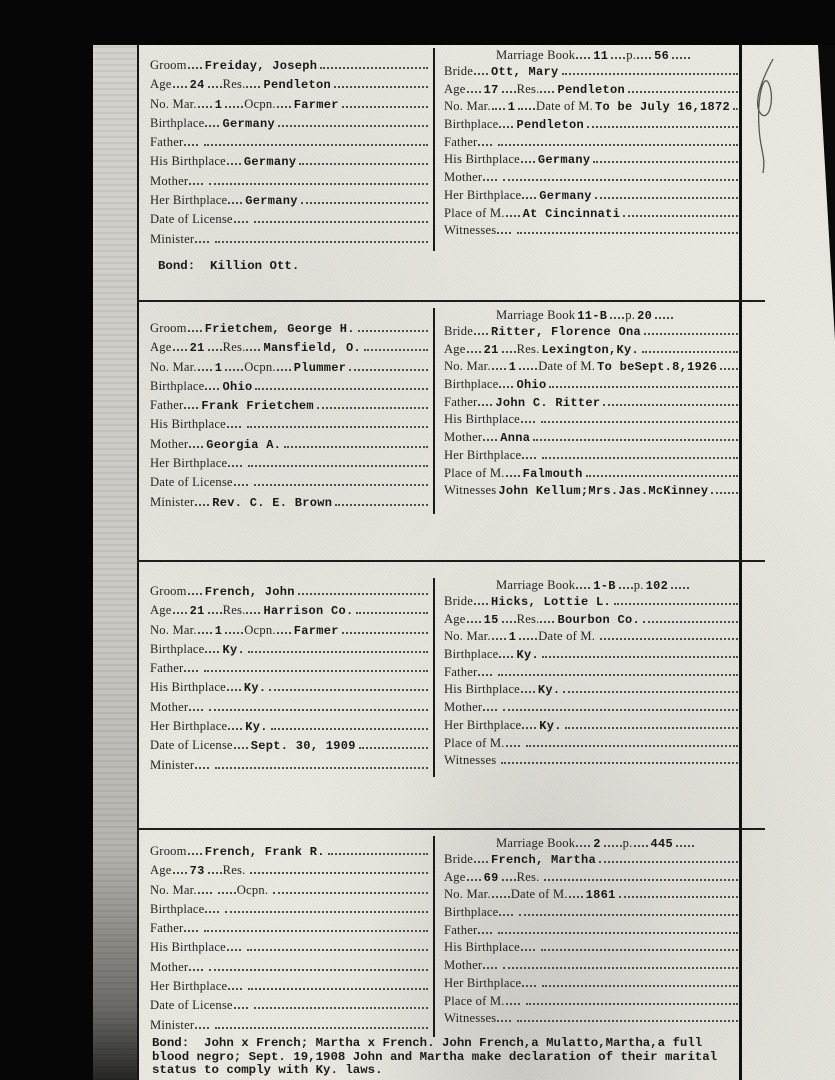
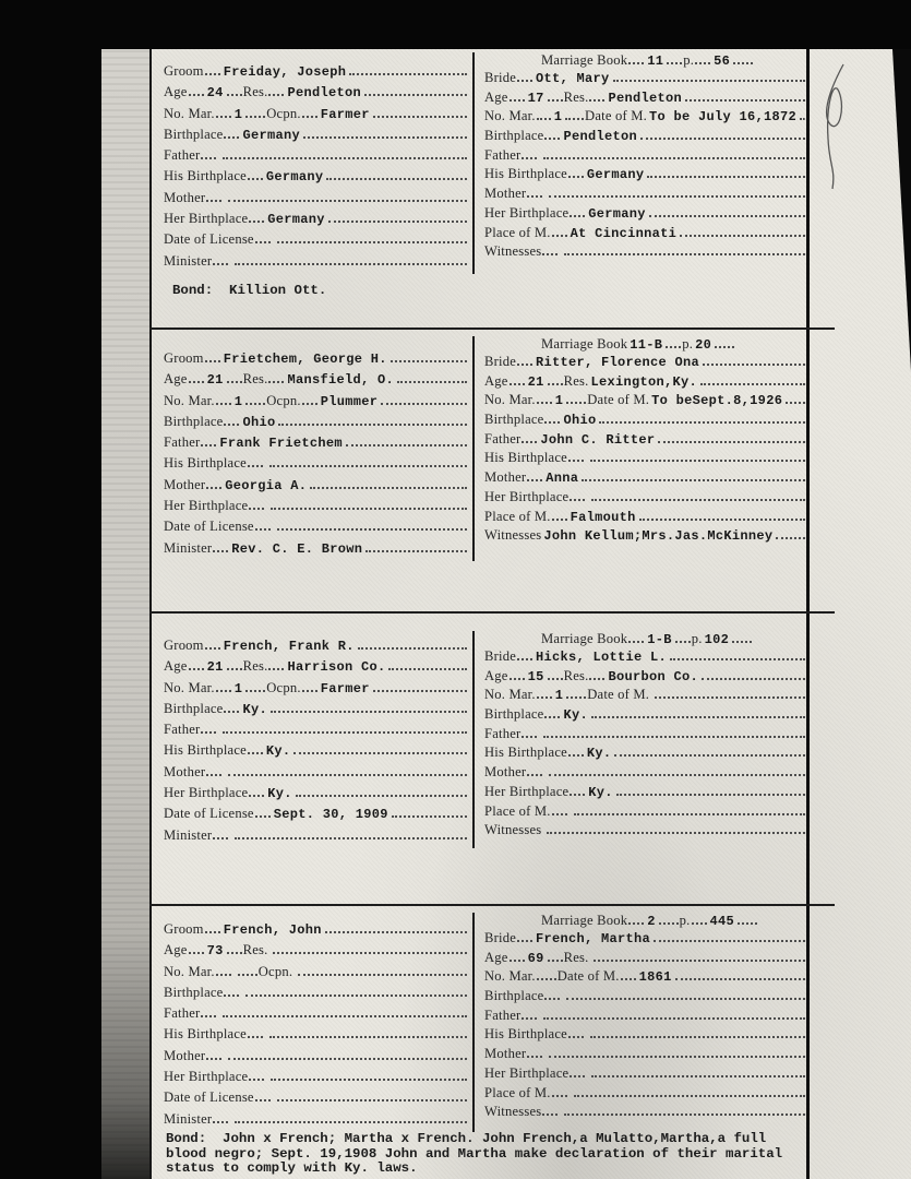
  Groom
  Freiday, Joseph
  Age
  24
  Res.
  Pendleton
  No. Mar.
  1
  Ocpn.
  Farmer
  Birthplace
  Germany
  Father
  His Birthplace
  Germany
  Mother
  Her Birthplace
  Germany
  Date of License
  Minister
  Marriage Book
  11
  p.
  56
  Bride
  Ott, Mary
  Age
  17
  Res.
  Pendleton
  No. Mar.
  1
  Date of M.
  To be July 16,1872
  Birthplace
  Pendleton
  Father
  His Birthplace
  Germany
  Mother
  Her Birthplace
  Germany
  Place of M.
  At Cincinnati
  Witnesses
  Bond: Killion Ott.
  Groom
  Frietchem, George H.
  Age
  21
  Res.
  Mansfield, O.
  No. Mar.
  1
  Ocpn.
  Plummer
  Birthplace
  Ohio
  Father
  Frank Frietchem
  His Birthplace
  Mother
  Georgia A.
  Her Birthplace
  Date of License
  Minister
  Rev. C. E. Brown
  Marriage Book
  11-B
  p.
  20
  Bride
  Ritter, Florence Ona
  Age
  21
  Res.
  Lexington,Ky.
  No. Mar.
  1
  Date of M.
  To beSept.8,1926
  Birthplace
  Ohio
  Father
  John C. Ritter
  His Birthplace
  Mother
  Anna
  Her Birthplace
  Place of M.
  Falmouth
  Witnesses
  John Kellum;Mrs.Jas.McKinney
  Groom
- French, John
+ French, Frank R.
  Age
  21
  Res.
  Harrison Co.
  No. Mar.
  1
  Ocpn.
  Farmer
  Birthplace
  Ky.
  Father
  His Birthplace
  Ky.
  Mother
  Her Birthplace
  Ky.
  Date of License
  Sept. 30, 1909
  Minister
  Marriage Book
  1-B
  p.
  102
  Bride
  Hicks, Lottie L.
  Age
  15
  Res.
  Bourbon Co.
  No. Mar.
  1
  Date of M.
  Birthplace
  Ky.
  Father
  His Birthplace
  Ky.
  Mother
  Her Birthplace
  Ky.
  Place of M.
  Witnesses
  Groom
- French, Frank R.
+ French, John
  Age
  73
  Res.
  No. Mar.
  Ocpn.
  Birthplace
  Father
  His Birthplace
  Mother
  Her Birthplace
  Date of License
  Minister
  Marriage Book
  2
  p.
  445
  Bride
  French, Martha
  Age
  69
  Res.
  No. Mar.
  Date of M.
  1861
  Birthplace
  Father
  His Birthplace
  Mother
  Her Birthplace
  Place of M.
  Witnesses
  Bond: John x French; Martha x French. John French,a Mulatto,Martha,a full
  blood negro; Sept. 19,1908 John and Martha make declaration of their marital
  status to comply with Ky. laws.
